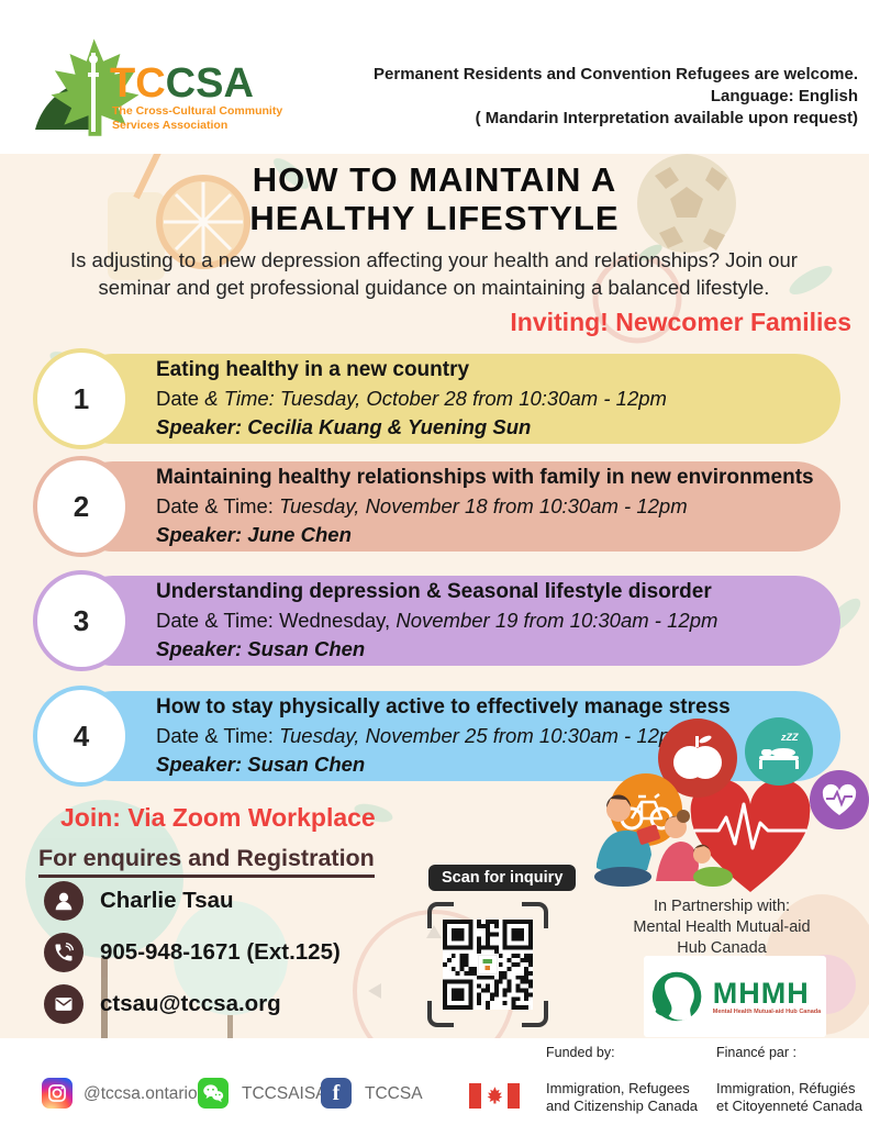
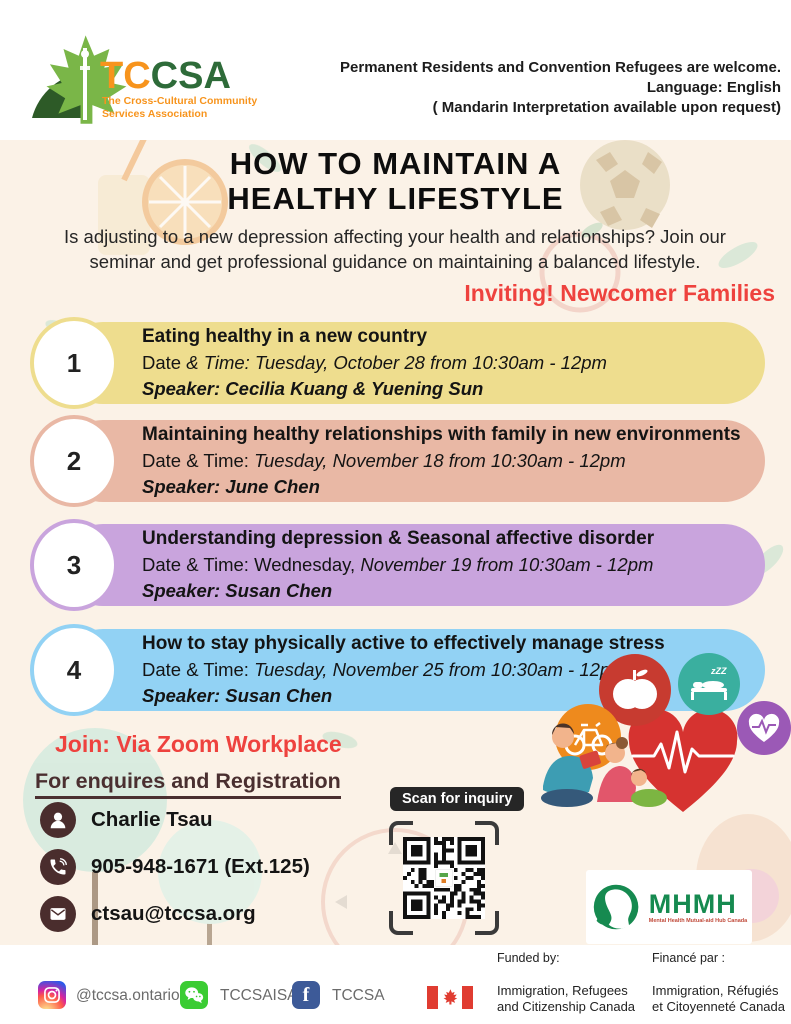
  TCCSA
  The Cross-Cultural Community
  Services Association
  Permanent Residents and Convention Refugees are welcome.
  Language: English
  ( Mandarin Interpretation available upon request)
  HOW TO MAINTAIN A
  HEALTHY LIFESTYLE
  Is adjusting to a new depression affecting your health and relationships? Join our seminar and get professional guidance on maintaining a balanced lifestyle.
  Inviting! Newcomer Families
  Eating healthy in a new country
  Date & Time: Tuesday, October 28 from 10:30am - 12pm
  Speaker: Cecilia Kuang & Yuening Sun
  1
  Maintaining healthy relationships with family in new environments
  Date & Time: Tuesday, November 18 from 10:30am - 12pm
  Speaker: June Chen
  2
- Understanding depression & Seasonal lifestyle disorder
+ Understanding depression & Seasonal affective disorder
  Date & Time: Wednesday, November 19 from 10:30am - 12pm
  Speaker: Susan Chen
  3
  How to stay physically active to effectively manage stress
  Date & Time: Tuesday, November 25 from 10:30am - 12p
  Speaker: Susan Chen
  4
  Join: Via Zoom Workplace
  For enquires and Registration
  Charlie Tsau
  905-948-1671 (Ext.125)
  ctsau@tccsa.org
  Scan for inquiry
  zZZ
- In Partnership with:
- Mental Health Mutual-aid
- Hub Canada
  MHMH
  @tccsa.ontario
  TCCSAIS
  f
  TCCSA
  Funded by:
  Financé par :
  Immigration, Refugees
  and Citizenship Canada
  Immigration, Réfugiés
  et Citoyenneté Canada
